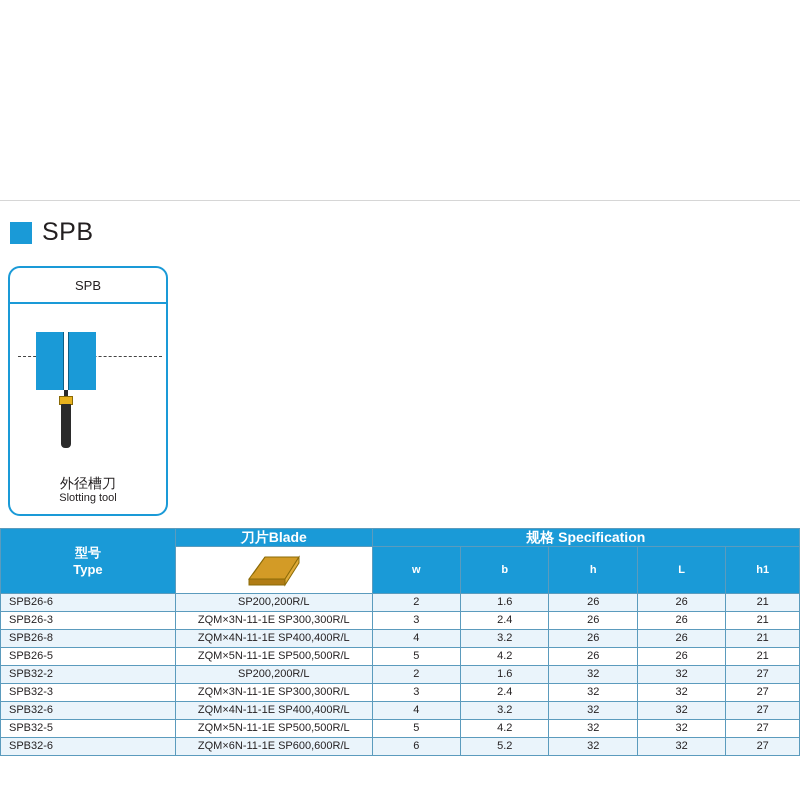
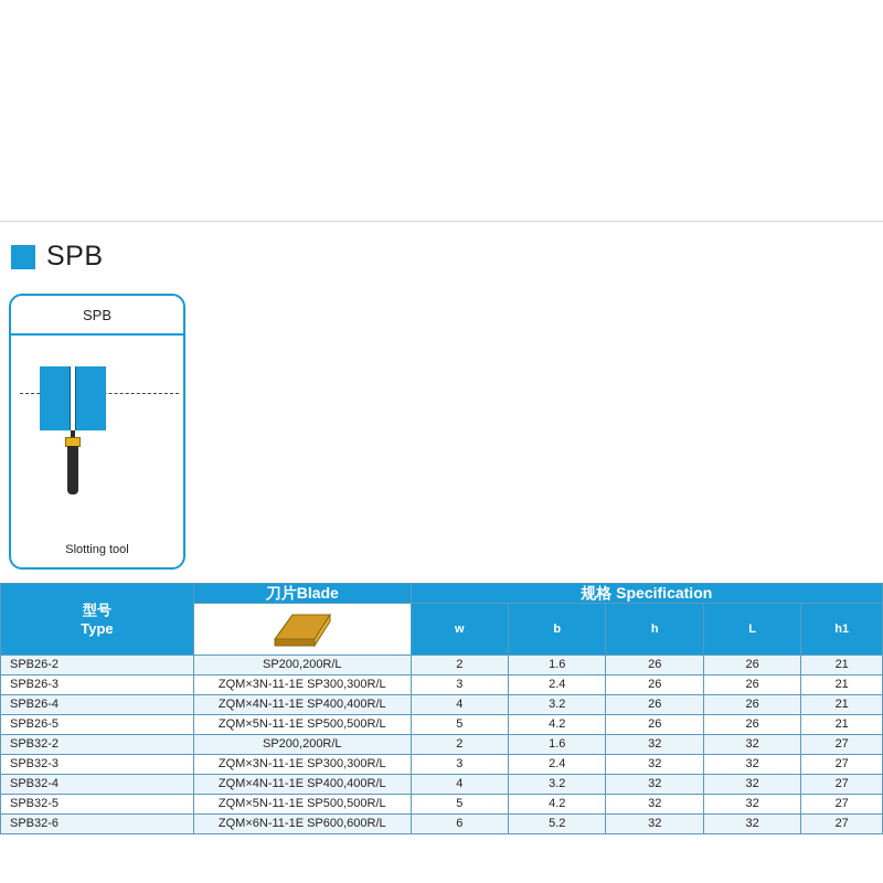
  SPB
  SPB
- 外径槽刀
  Slotting tool
  型号 Type	刀片Blade	规格 Specification
  	w	b	h	L	h1
- SPB26-6	SP200,200R/L	2	1.6	26	26	21
+ SPB26-2	SP200,200R/L	2	1.6	26	26	21
  SPB26-3	ZQM×3N-11-1E SP300,300R/L	3	2.4	26	26	21
- SPB26-8	ZQM×4N-11-1E SP400,400R/L	4	3.2	26	26	21
+ SPB26-4	ZQM×4N-11-1E SP400,400R/L	4	3.2	26	26	21
  SPB26-5	ZQM×5N-11-1E SP500,500R/L	5	4.2	26	26	21
  SPB32-2	SP200,200R/L	2	1.6	32	32	27
  SPB32-3	ZQM×3N-11-1E SP300,300R/L	3	2.4	32	32	27
- SPB32-6	ZQM×4N-11-1E SP400,400R/L	4	3.2	32	32	27
+ SPB32-4	ZQM×4N-11-1E SP400,400R/L	4	3.2	32	32	27
  SPB32-5	ZQM×5N-11-1E SP500,500R/L	5	4.2	32	32	27
  SPB32-6	ZQM×6N-11-1E SP600,600R/L	6	5.2	32	32	27
